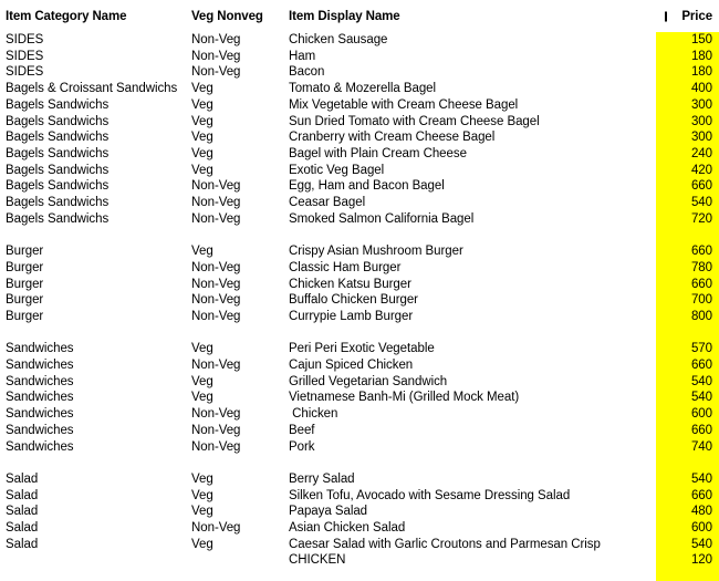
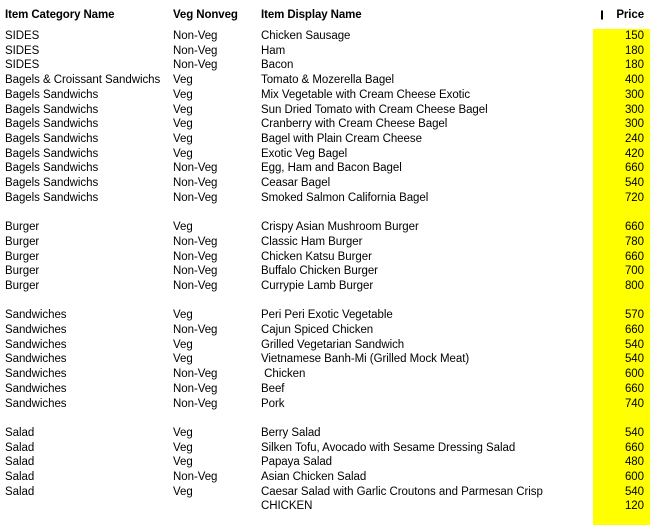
  Item Category Name	Veg Nonveg	Item Display Name	Price
  SIDES	Non-Veg	Chicken Sausage	150
  SIDES	Non-Veg	Ham	180
  SIDES	Non-Veg	Bacon	180
  Bagels & Croissant Sandwichs	Veg	Tomato & Mozerella Bagel	400
- Bagels Sandwichs	Veg	Mix Vegetable with Cream Cheese Bagel	300
+ Bagels Sandwichs	Veg	Mix Vegetable with Cream Cheese Exotic	300
  Bagels Sandwichs	Veg	Sun Dried Tomato with Cream Cheese Bagel	300
  Bagels Sandwichs	Veg	Cranberry with Cream Cheese Bagel	300
  Bagels Sandwichs	Veg	Bagel with Plain Cream Cheese	240
  Bagels Sandwichs	Veg	Exotic Veg Bagel	420
  Bagels Sandwichs	Non-Veg	Egg, Ham and Bacon Bagel	660
  Bagels Sandwichs	Non-Veg	Ceasar Bagel	540
  Bagels Sandwichs	Non-Veg	Smoked Salmon California Bagel	720
  Burger	Veg	Crispy Asian Mushroom Burger	660
  Burger	Non-Veg	Classic Ham Burger	780
  Burger	Non-Veg	Chicken Katsu Burger	660
  Burger	Non-Veg	Buffalo Chicken Burger	700
  Burger	Non-Veg	Currypie Lamb Burger	800
  Sandwiches	Veg	Peri Peri Exotic Vegetable	570
  Sandwiches	Non-Veg	Cajun Spiced Chicken	660
  Sandwiches	Veg	Grilled Vegetarian Sandwich	540
  Sandwiches	Veg	Vietnamese Banh-Mi (Grilled Mock Meat)	540
  Sandwiches	Non-Veg	Chicken	600
  Sandwiches	Non-Veg	Beef	660
  Sandwiches	Non-Veg	Pork	740
  Salad	Veg	Berry Salad	540
  Salad	Veg	Silken Tofu, Avocado with Sesame Dressing Salad	660
  Salad	Veg	Papaya Salad	480
  Salad	Non-Veg	Asian Chicken Salad	600
  Salad	Veg	Caesar Salad with Garlic Croutons and Parmesan Crisp	540
  		CHICKEN	120
